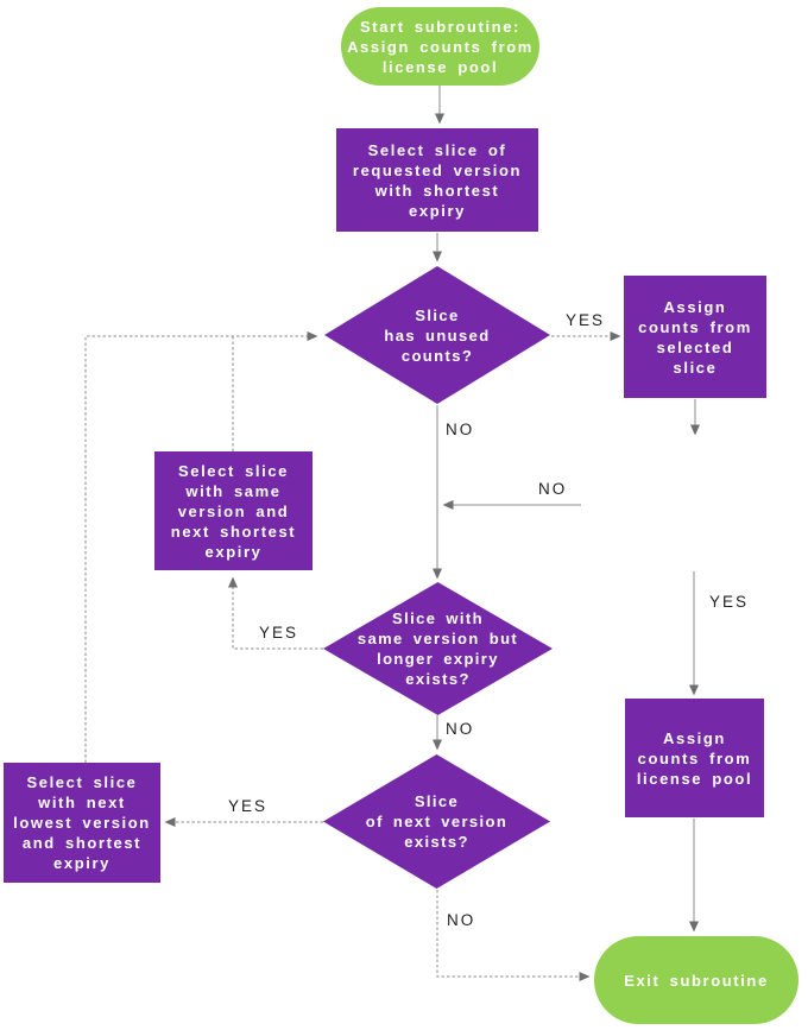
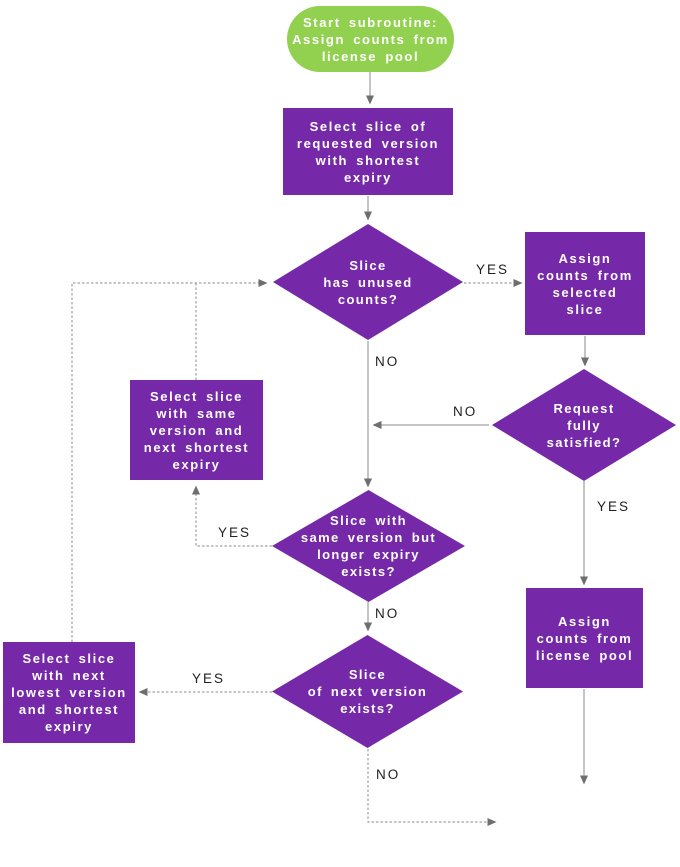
  Start subroutine:
  Assign counts from
  license pool
  Select slice of
  requested version
  with shortest
  expiry
  Slice
  has unused
  counts?
  Assign
  counts from
  selected
  slice
+ Request
+ fully
+ satisfied?
  Select slice
  with same
  version and
  next shortest
  expiry
  Slice with
  same version but
  longer expiry
  exists?
  Select slice
  with next
  lowest version
  and shortest
  expiry
  Slice
  of next version
  exists?
  Assign
  counts from
  license pool
- Exit subroutine
  YES
  NO
  NO
  YES
  YES
  NO
  YES
  NO
